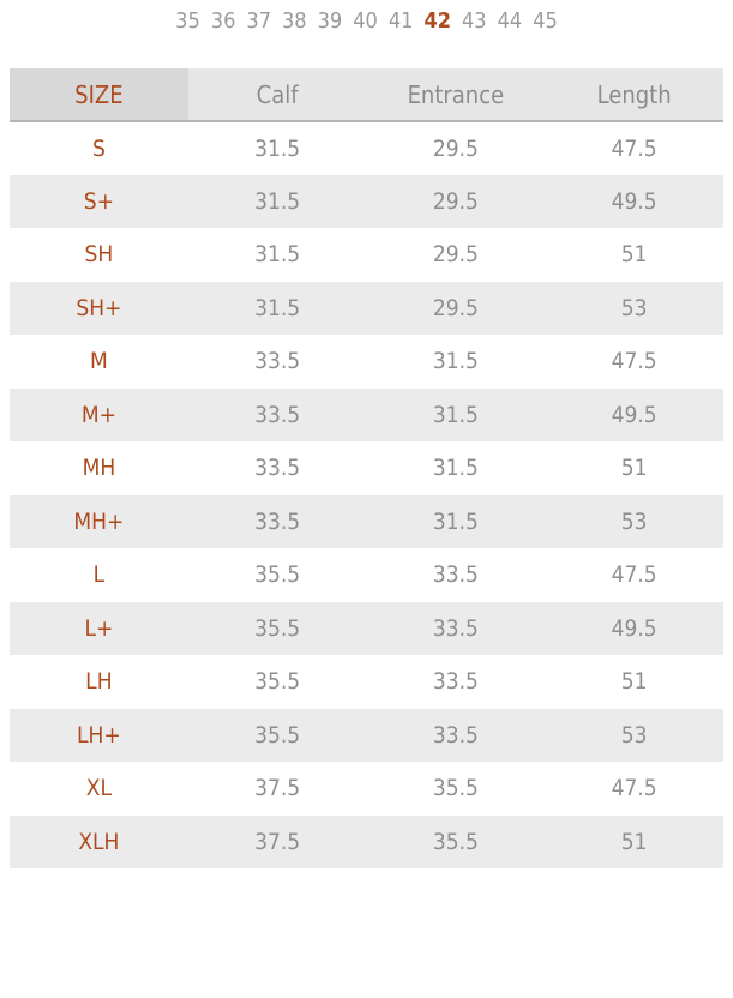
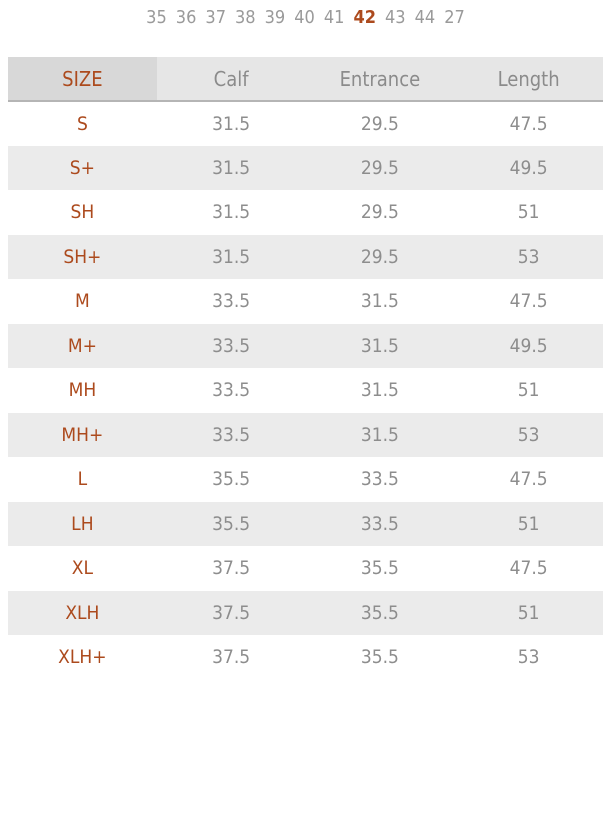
  35
  36
  37
  38
  39
  40
  41
  42
  43
  44
- 45
+ 27
  SIZE	Calf	Entrance	Length
  S	31.5	29.5	47.5
  S+	31.5	29.5	49.5
  SH	31.5	29.5	51
  SH+	31.5	29.5	53
  M	33.5	31.5	47.5
  M+	33.5	31.5	49.5
  MH	33.5	31.5	51
  MH+	33.5	31.5	53
  L	35.5	33.5	47.5
- L+	35.5	33.5	49.5
  LH	35.5	33.5	51
- LH+	35.5	33.5	53
  XL	37.5	35.5	47.5
  XLH	37.5	35.5	51
+ XLH+	37.5	35.5	53
